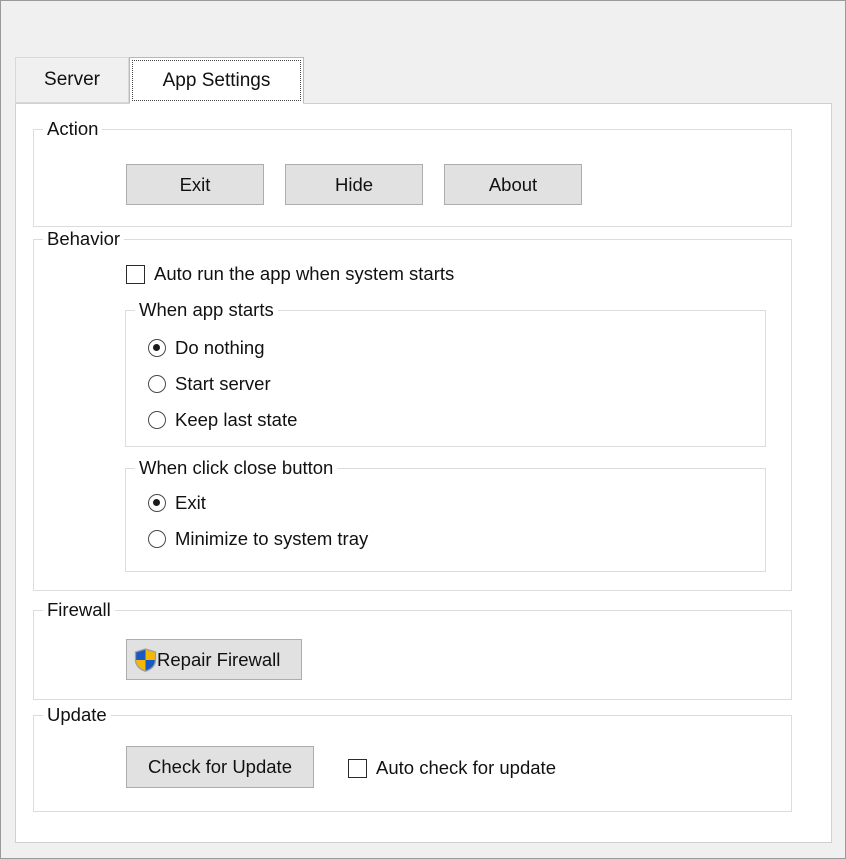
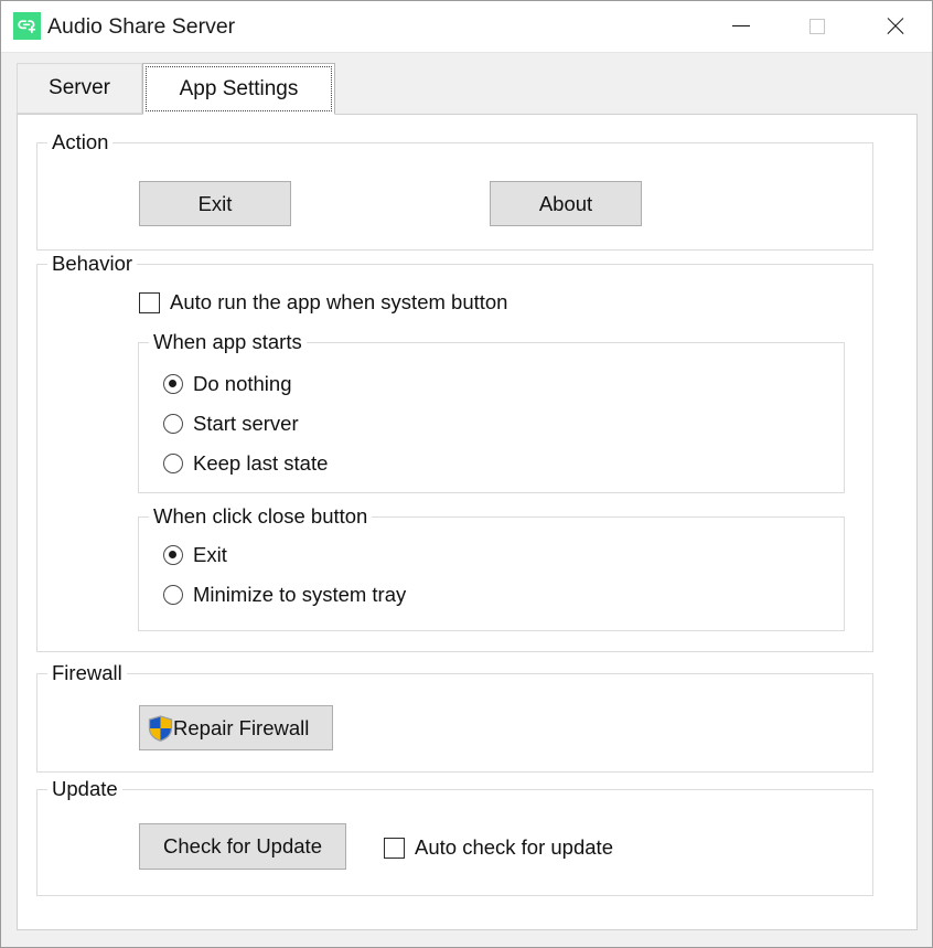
+ Audio Share Server
  Server
  App Settings
  Action
  Exit
- Hide
  About
  Behavior
- Auto run the app when system starts
+ Auto run the app when system button
  When app starts
  Do nothing
  Start server
  Keep last state
  When click close button
  Exit
  Minimize to system tray
  Firewall
  Repair Firewall
  Update
  Check for Update
  Auto check for update
